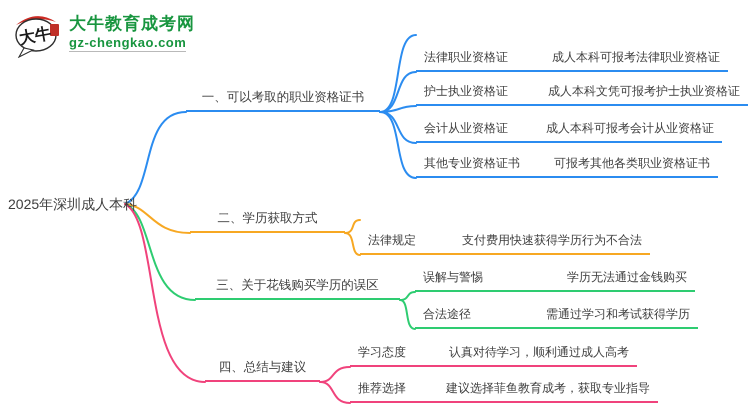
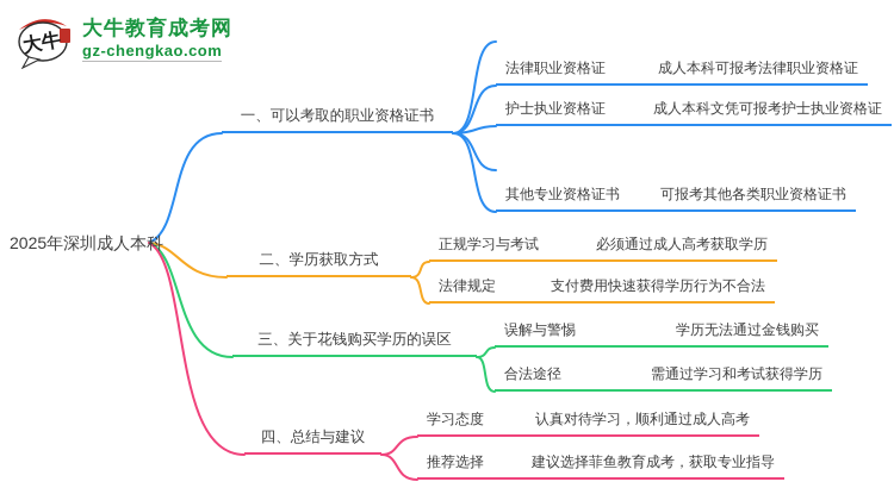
  大牛教育成考网
  gz-chengkao.com
  2025年深圳成人本科
  一、可以考取的职业资格证书
  二、学历获取方式
  三、关于花钱购买学历的误区
  四、总结与建议
  法律职业资格证
  成人本科可报考法律职业资格证
  护士执业资格证
  成人本科文凭可报考护士执业资格证
- 会计从业资格证
- 成人本科可报考会计从业资格证
  其他专业资格证书
  可报考其他各类职业资格证书
+ 正规学习与考试
+ 必须通过成人高考获取学历
  法律规定
  支付费用快速获得学历行为不合法
  误解与警惕
  学历无法通过金钱购买
  合法途径
  需通过学习和考试获得学历
  学习态度
  认真对待学习，顺利通过成人高考
  推荐选择
  建议选择菲鱼教育成考，获取专业指导
